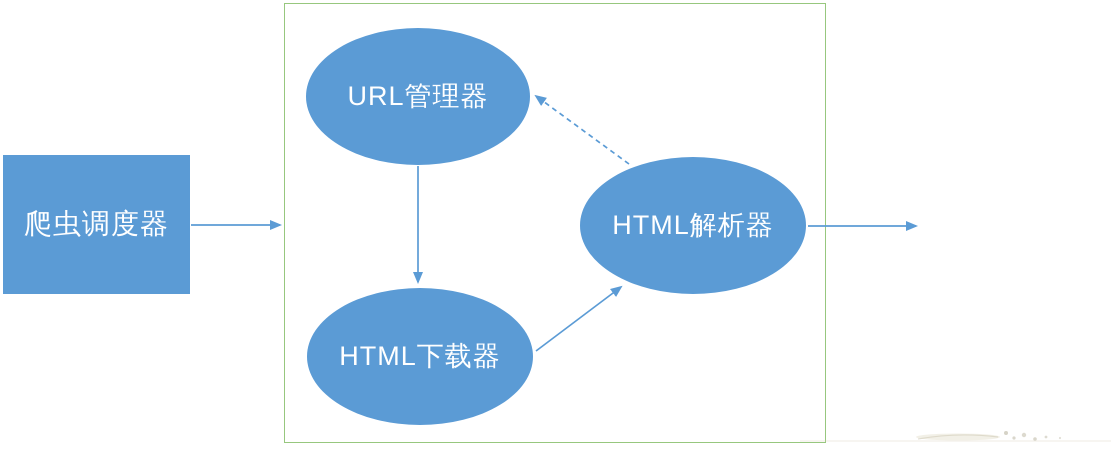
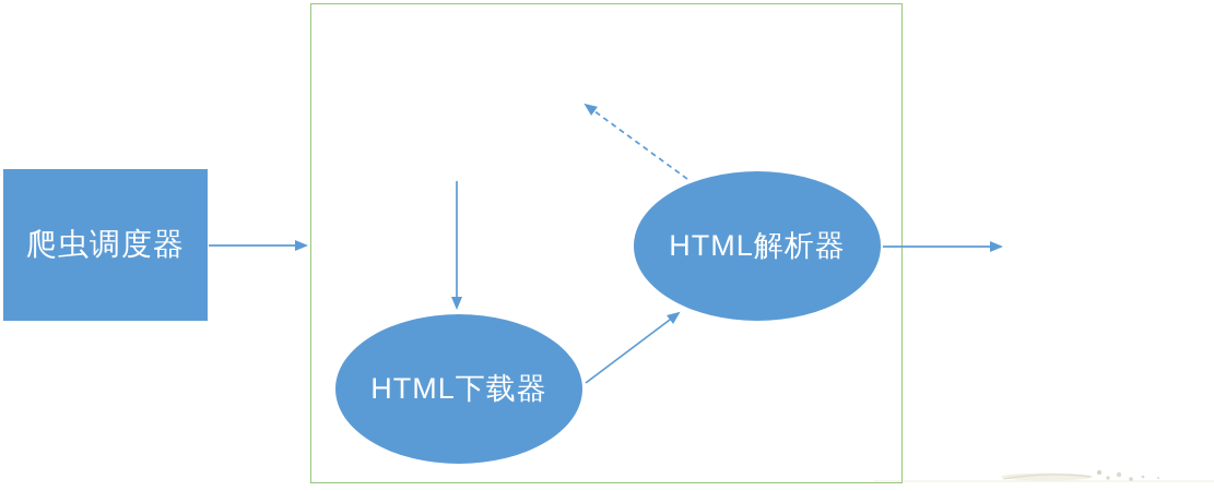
  爬虫调度器
- URL管理器
  HTML下载器
  HTML解析器
